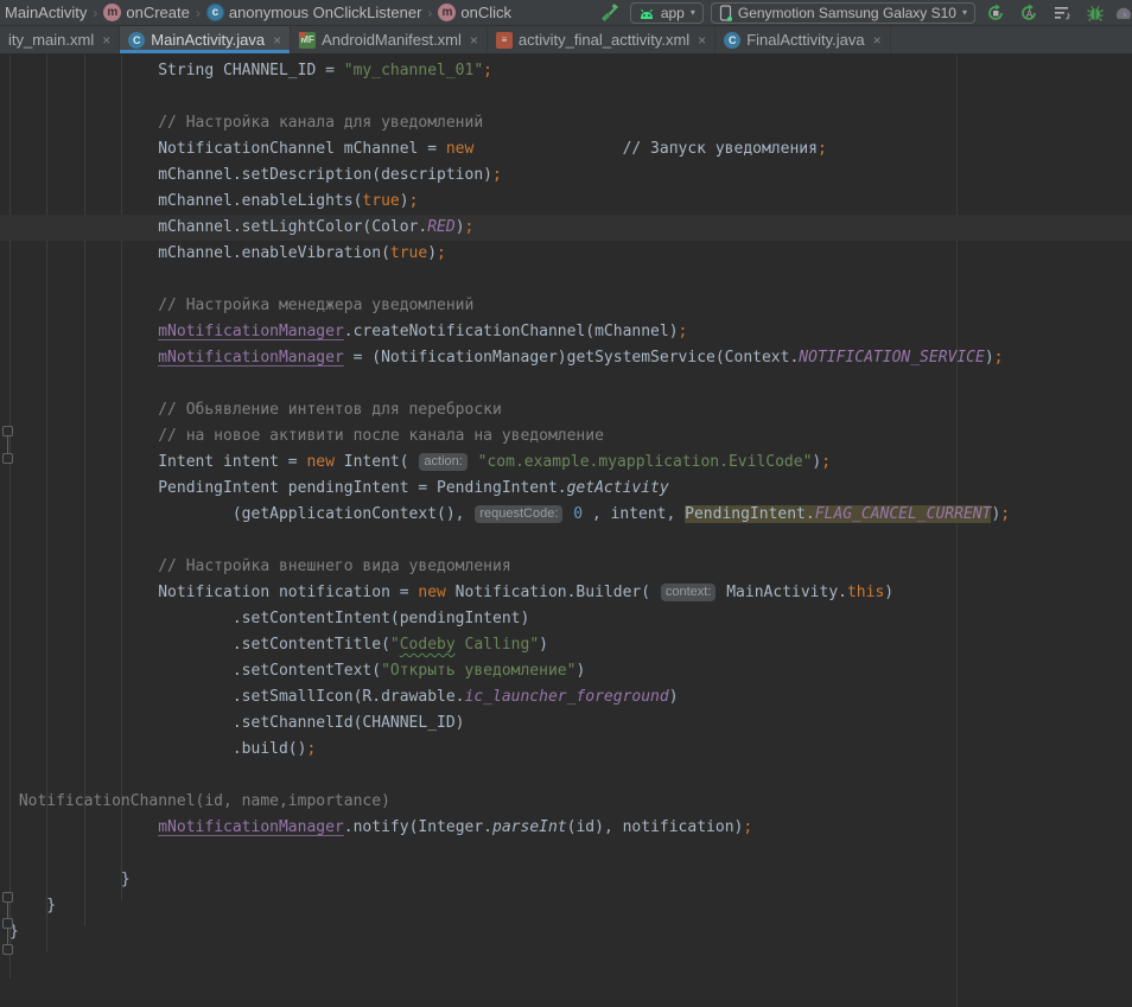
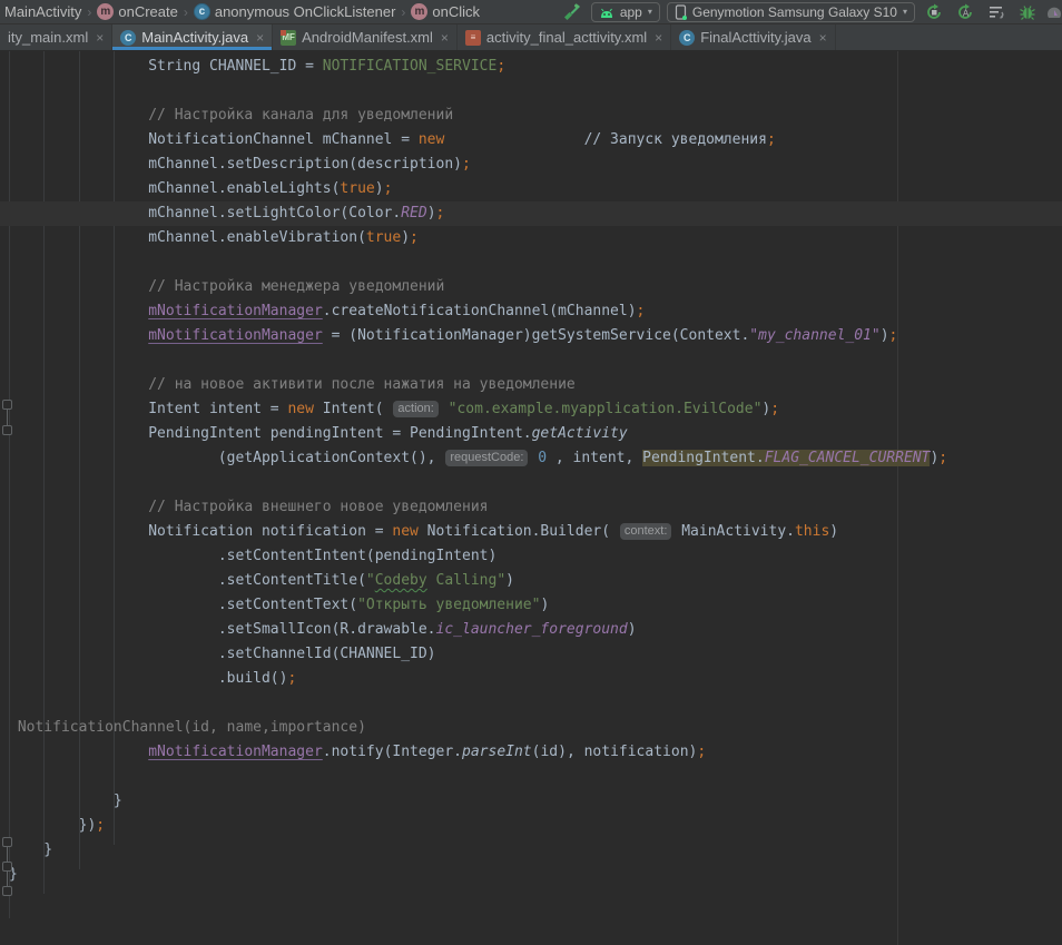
  MainActivity
  ›
  m
  onCreate
  ›
  c
  anonymous OnClickListener
  ›
  m
  onClick
  app
  ▾
  Genymotion Samsung Galaxy S10
  ▾
  A
  ity_main.xml
  ×
  C
  MainActivity.java
  ×
  MF
  AndroidManifest.xml
  ×
  ≡
  activity_final_acttivity.xml
  ×
  C
  FinalActtivity.java
  ×
- String CHANNEL_ID = "my_channel_01";
+ String CHANNEL_ID = NOTIFICATION_SERVICE;
  // Настройка канала для уведомлений
  NotificationChannel mChannel = new // Запуск уведомления;
  mChannel.setDescription(description);
  mChannel.enableLights(true);
  mChannel.setLightColor(Color.RED);
  mChannel.enableVibration(true);
  // Настройка менеджера уведомлений
  mNotificationManager.createNotificationChannel(mChannel);
- mNotificationManager = (NotificationManager)getSystemService(Context.NOTIFICATION_SERVICE);
+ mNotificationManager = (NotificationManager)getSystemService(Context."my_channel_01");
- // Обьявление интентов для переброски
- // на новое активити после канала на уведомление
+ // на новое активити после нажатия на уведомление
  Intent intent = new Intent( action: "com.example.myapplication.EvilCode");
  PendingIntent pendingIntent = PendingIntent.getActivity
  (getApplicationContext(), requestCode: 0 , intent, PendingIntent.FLAG_CANCEL_CURRENT);
- // Настройка внешнего вида уведомления
+ // Настройка внешнего новое уведомления
  Notification notification = new Notification.Builder( context: MainActivity.this)
  .setContentIntent(pendingIntent)
  .setContentTitle("Codeby Calling")
  .setContentText("Открыть уведомление")
  .setSmallIcon(R.drawable.ic_launcher_foreground)
  .setChannelId(CHANNEL_ID)
  .build();
  NotificationChannel(id, name,importance)
  mNotificationManager.notify(Integer.parseInt(id), notification);
  }
+ });
  }
  }
